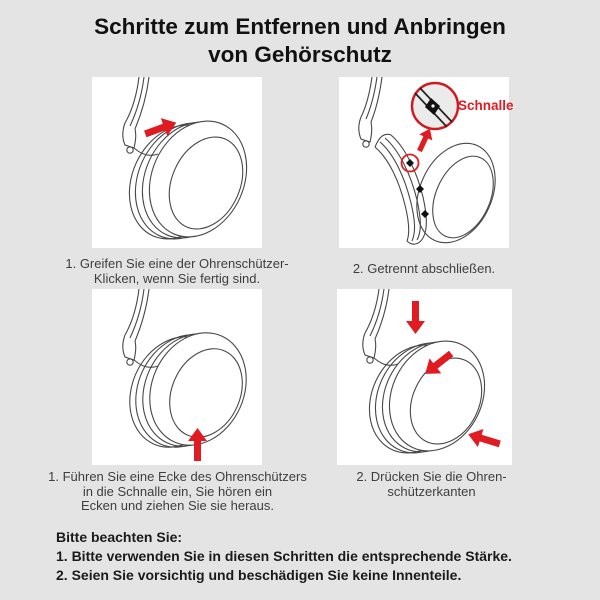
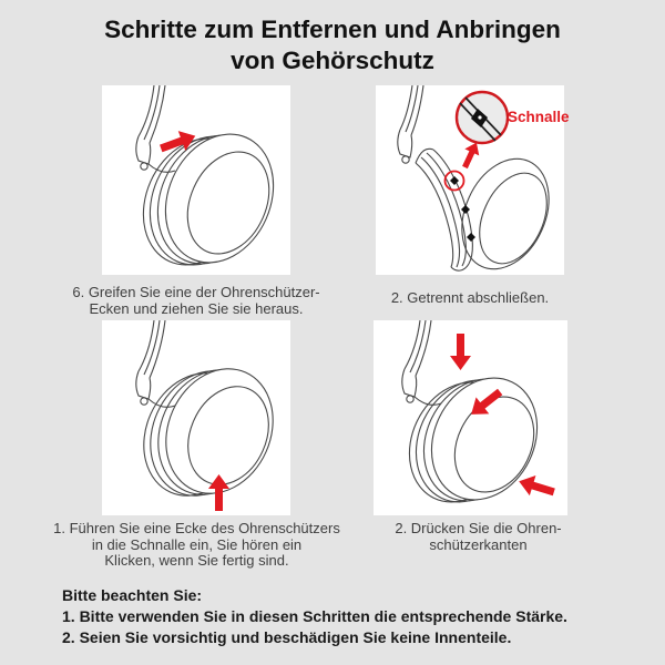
  Schritte zum Entfernen und Anbringen
  von Gehörschutz
  Schnalle
- 1. Greifen Sie eine der Ohrenschützer-
+ 6. Greifen Sie eine der Ohrenschützer-
- Klicken, wenn Sie fertig sind.
+ Ecken und ziehen Sie sie heraus.
  2. Getrennt abschließen.
  1. Führen Sie eine Ecke des Ohrenschützers
  in die Schnalle ein, Sie hören ein
- Ecken und ziehen Sie sie heraus.
+ Klicken, wenn Sie fertig sind.
  2. Drücken Sie die Ohren-
  schützerkanten
  Bitte beachten Sie:
  1. Bitte verwenden Sie in diesen Schritten die entsprechende Stärke.
  2. Seien Sie vorsichtig und beschädigen Sie keine Innenteile.
